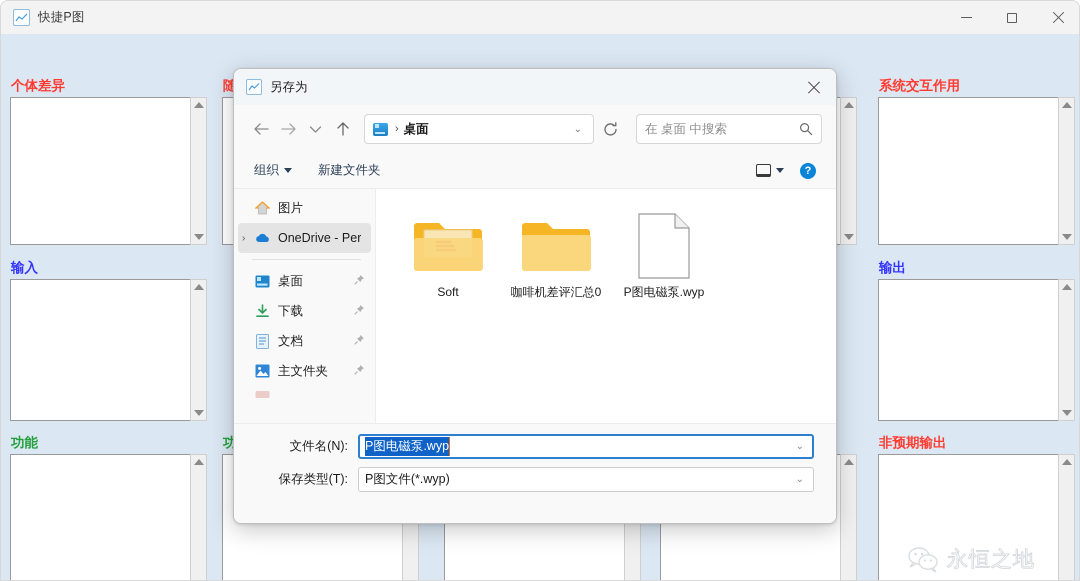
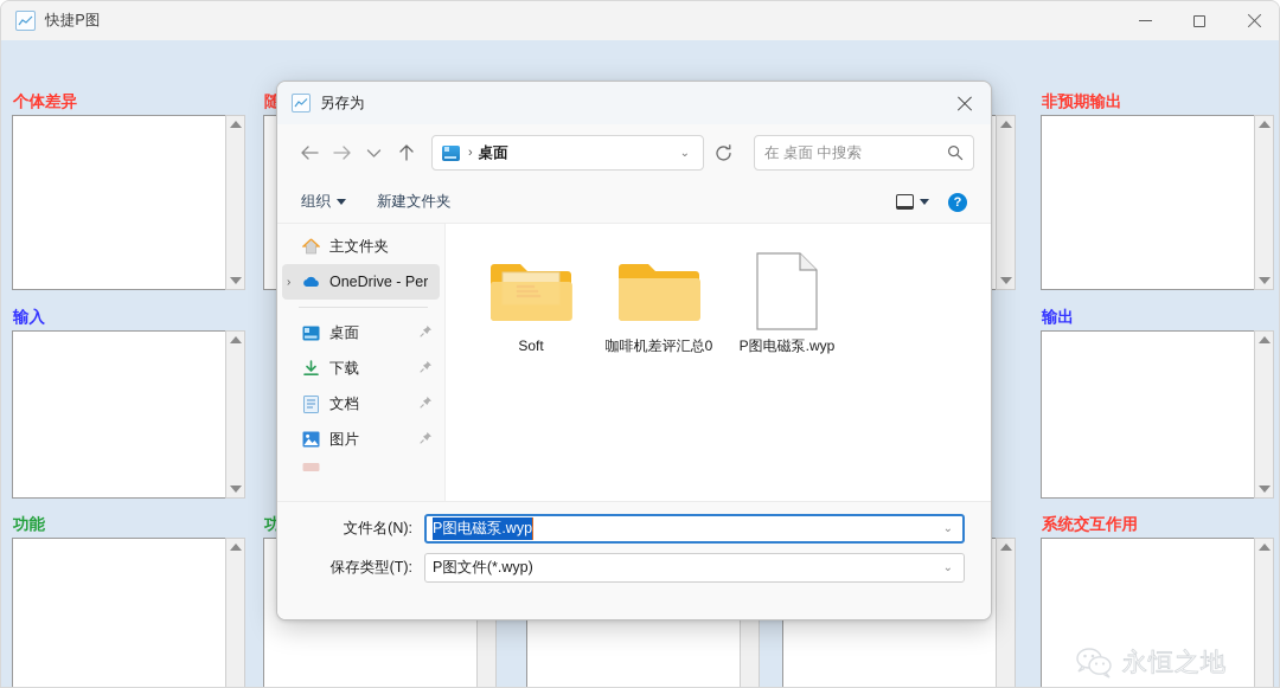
  快捷P图
  个体差异
- 系统交互作用
+ 非预期输出
  输入
  输出
  功能
- 非预期输出
+ 系统交互作用
  永恒之地
  另存为
  ›
  桌面
  ⌄
  在 桌面 中搜索
  组织
  新建文件夹
  ?
- 图片
+ 主文件夹
  ›
  OneDrive - Per
  桌面
  下载
  文档
- 主文件夹
+ 图片
  Soft
  咖啡机差评汇总0
  P图电磁泵.wyp
  文件名(N):
  P图电磁泵.wyp
  ⌄
  保存类型(T):
  P图文件(*.wyp)
  ⌄
